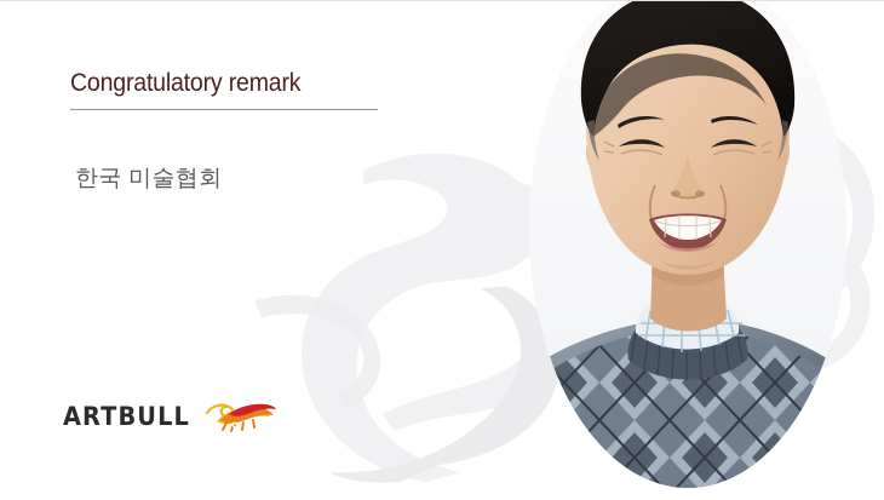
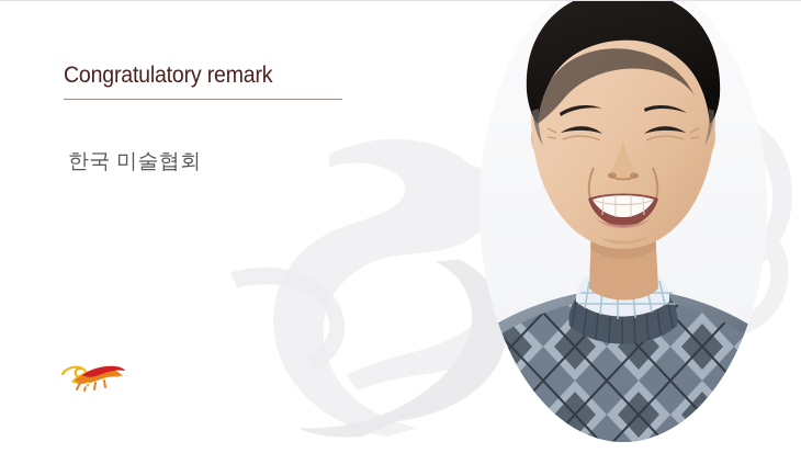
  Congratulatory remark
  한국 미술협회
- ARTBULL
